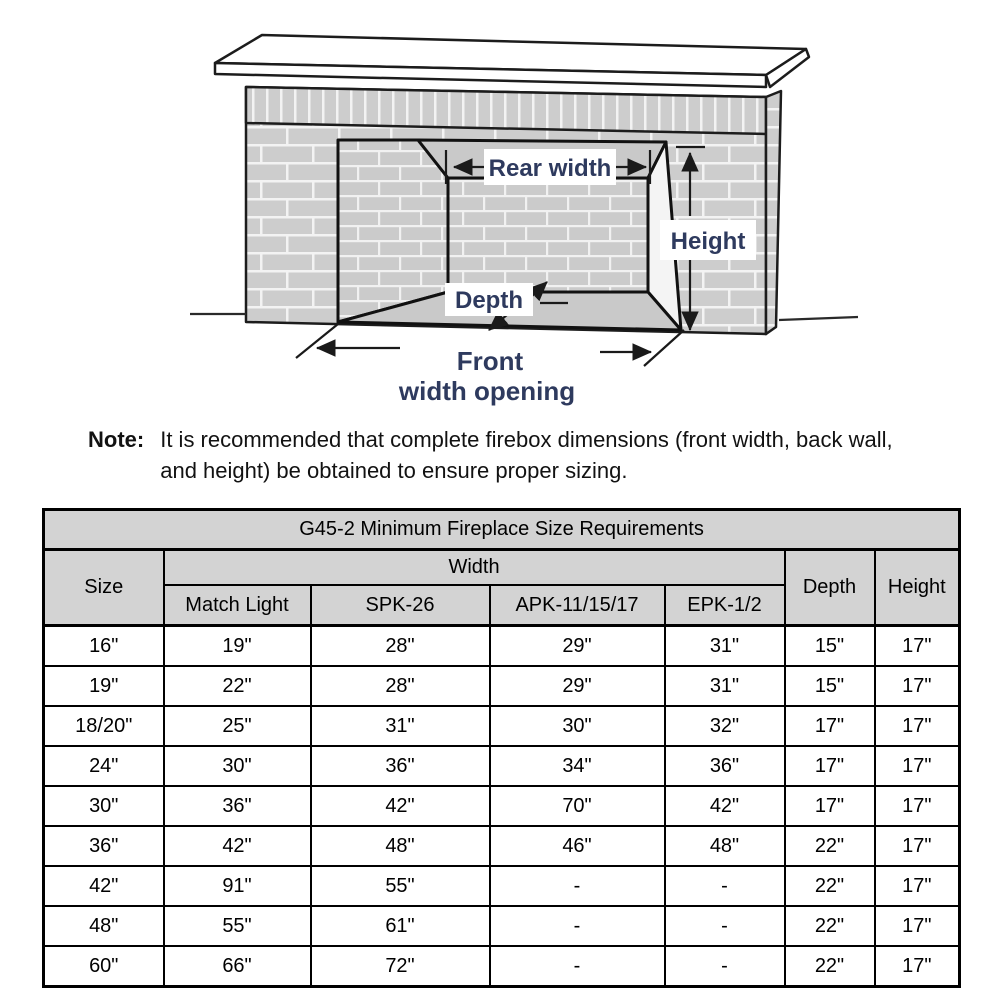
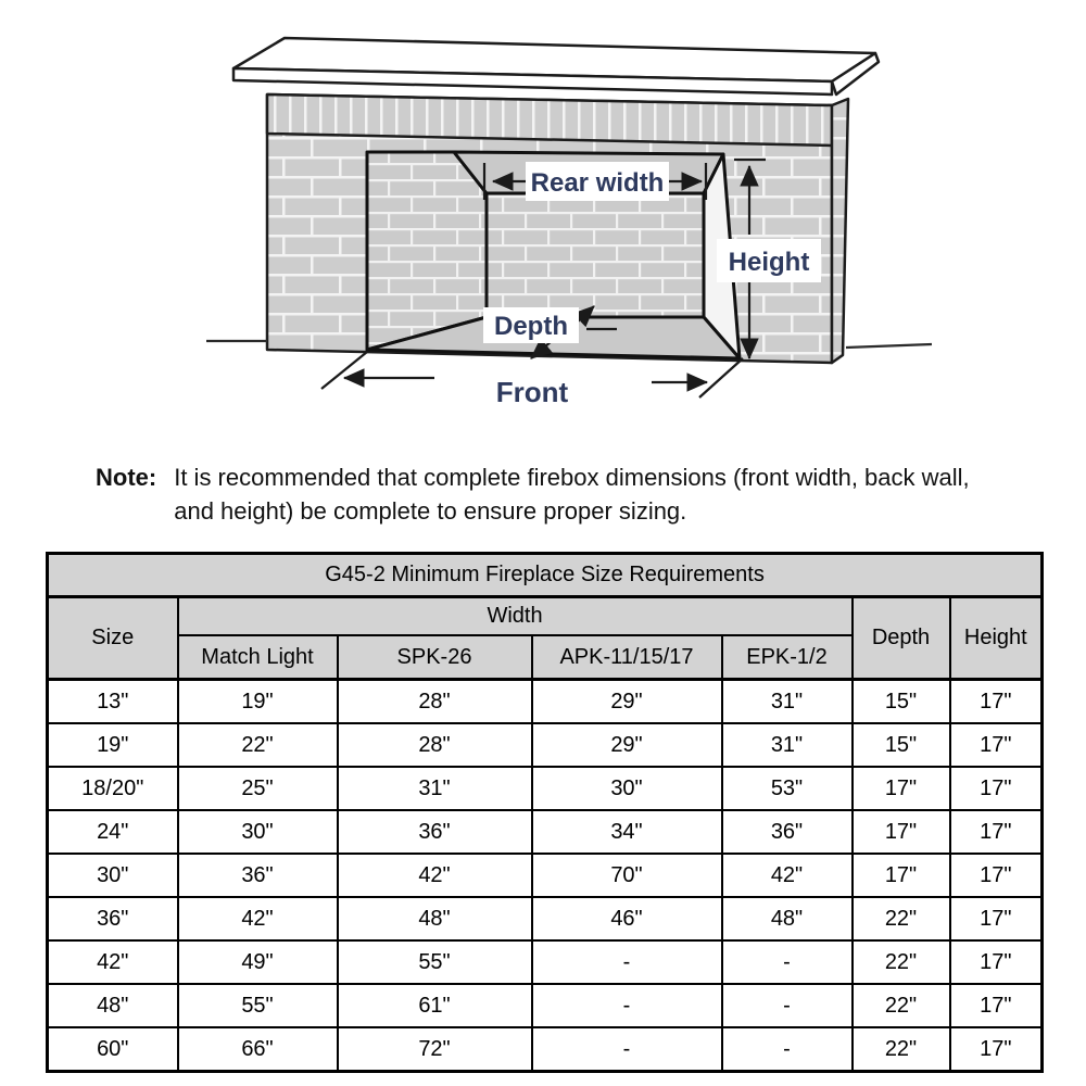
  Rear width
  Height
  Depth
  Front
- width opening
  Note:
- It is recommended that complete firebox dimensions (front width, back wall, and height) be obtained to ensure proper sizing.
+ It is recommended that complete firebox dimensions (front width, back wall, and height) be complete to ensure proper sizing.
  G45-2 Minimum Fireplace Size Requirements
  Size	Width	Depth	Height
  Match Light	SPK-26	APK-11/15/17	EPK-1/2
- 16"	19"	28"	29"	31"	15"	17"
+ 13"	19"	28"	29"	31"	15"	17"
  19"	22"	28"	29"	31"	15"	17"
- 18/20"	25"	31"	30"	32"	17"	17"
+ 18/20"	25"	31"	30"	53"	17"	17"
  24"	30"	36"	34"	36"	17"	17"
  30"	36"	42"	70"	42"	17"	17"
  36"	42"	48"	46"	48"	22"	17"
- 42"	91"	55"	-	-	22"	17"
+ 42"	49"	55"	-	-	22"	17"
  48"	55"	61"	-	-	22"	17"
  60"	66"	72"	-	-	22"	17"
